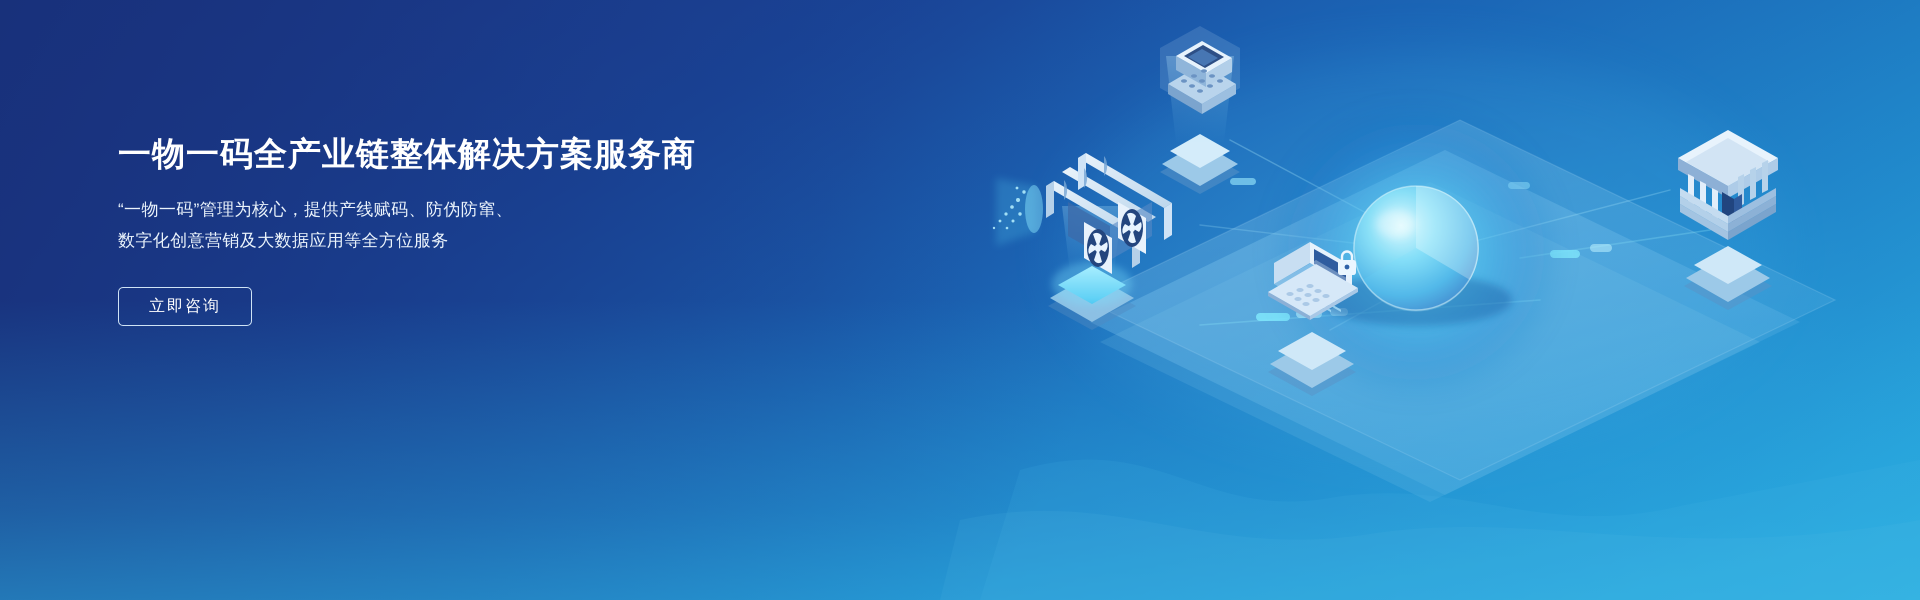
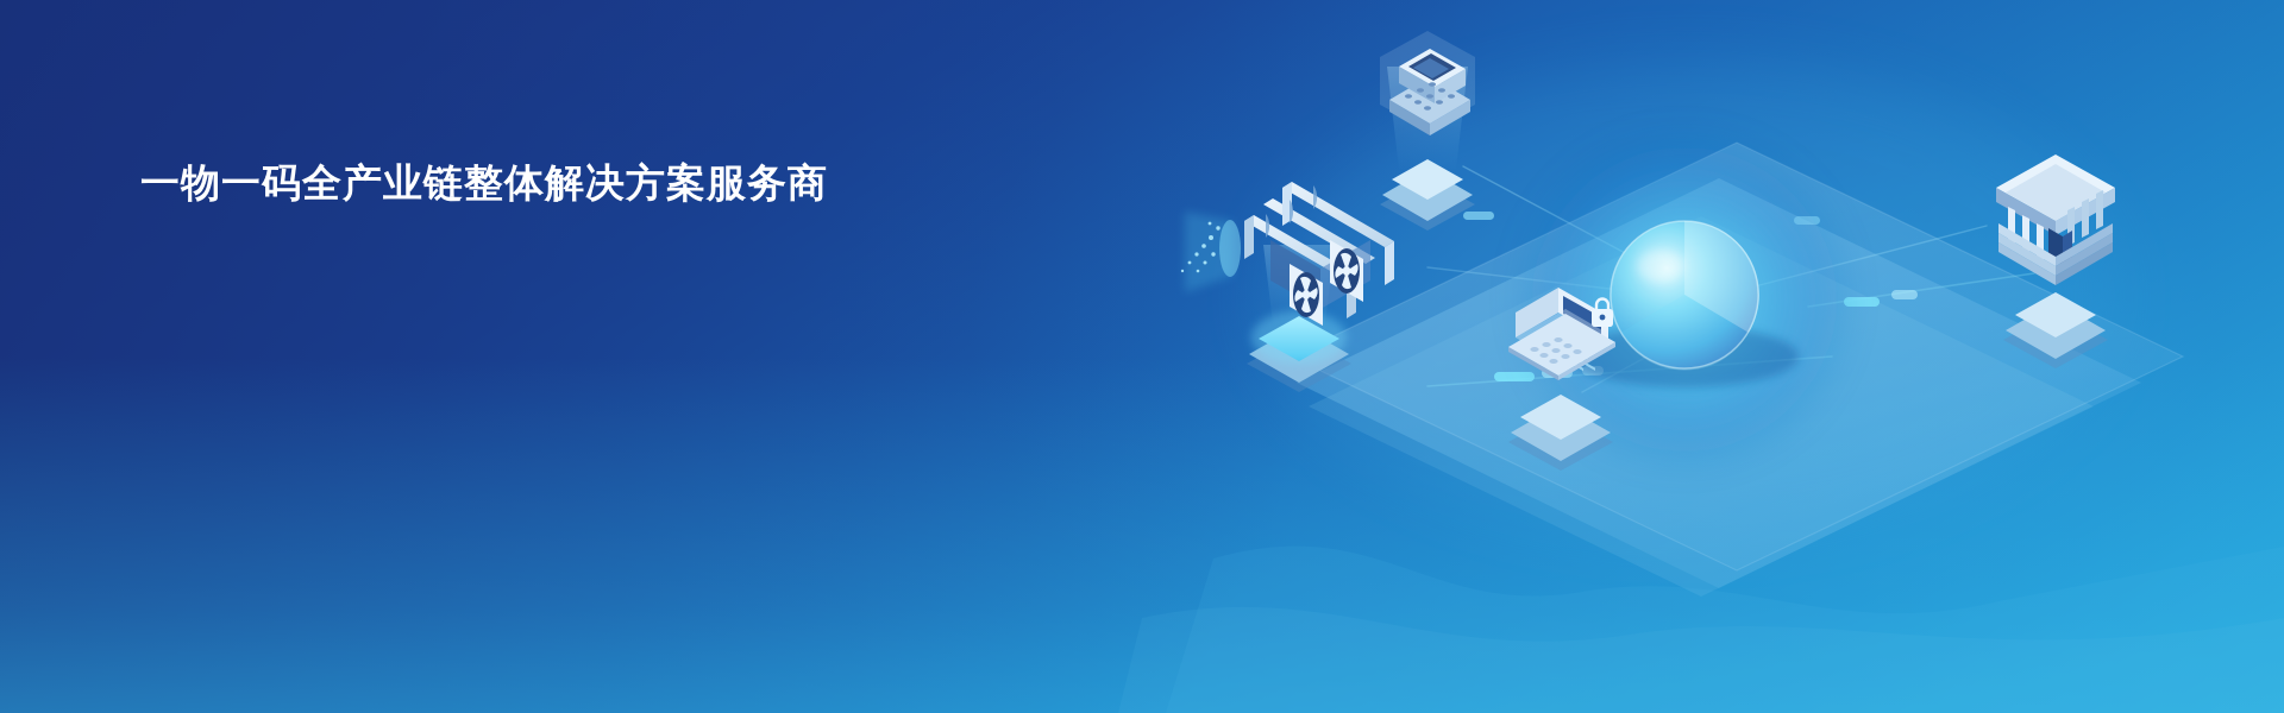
  一物一码全产业链整体解决方案服务商
- “一物一码”管理为核心，提供产线赋码、防伪防窜、
- 数字化创意营销及大数据应用等全方位服务
- 立即咨询
